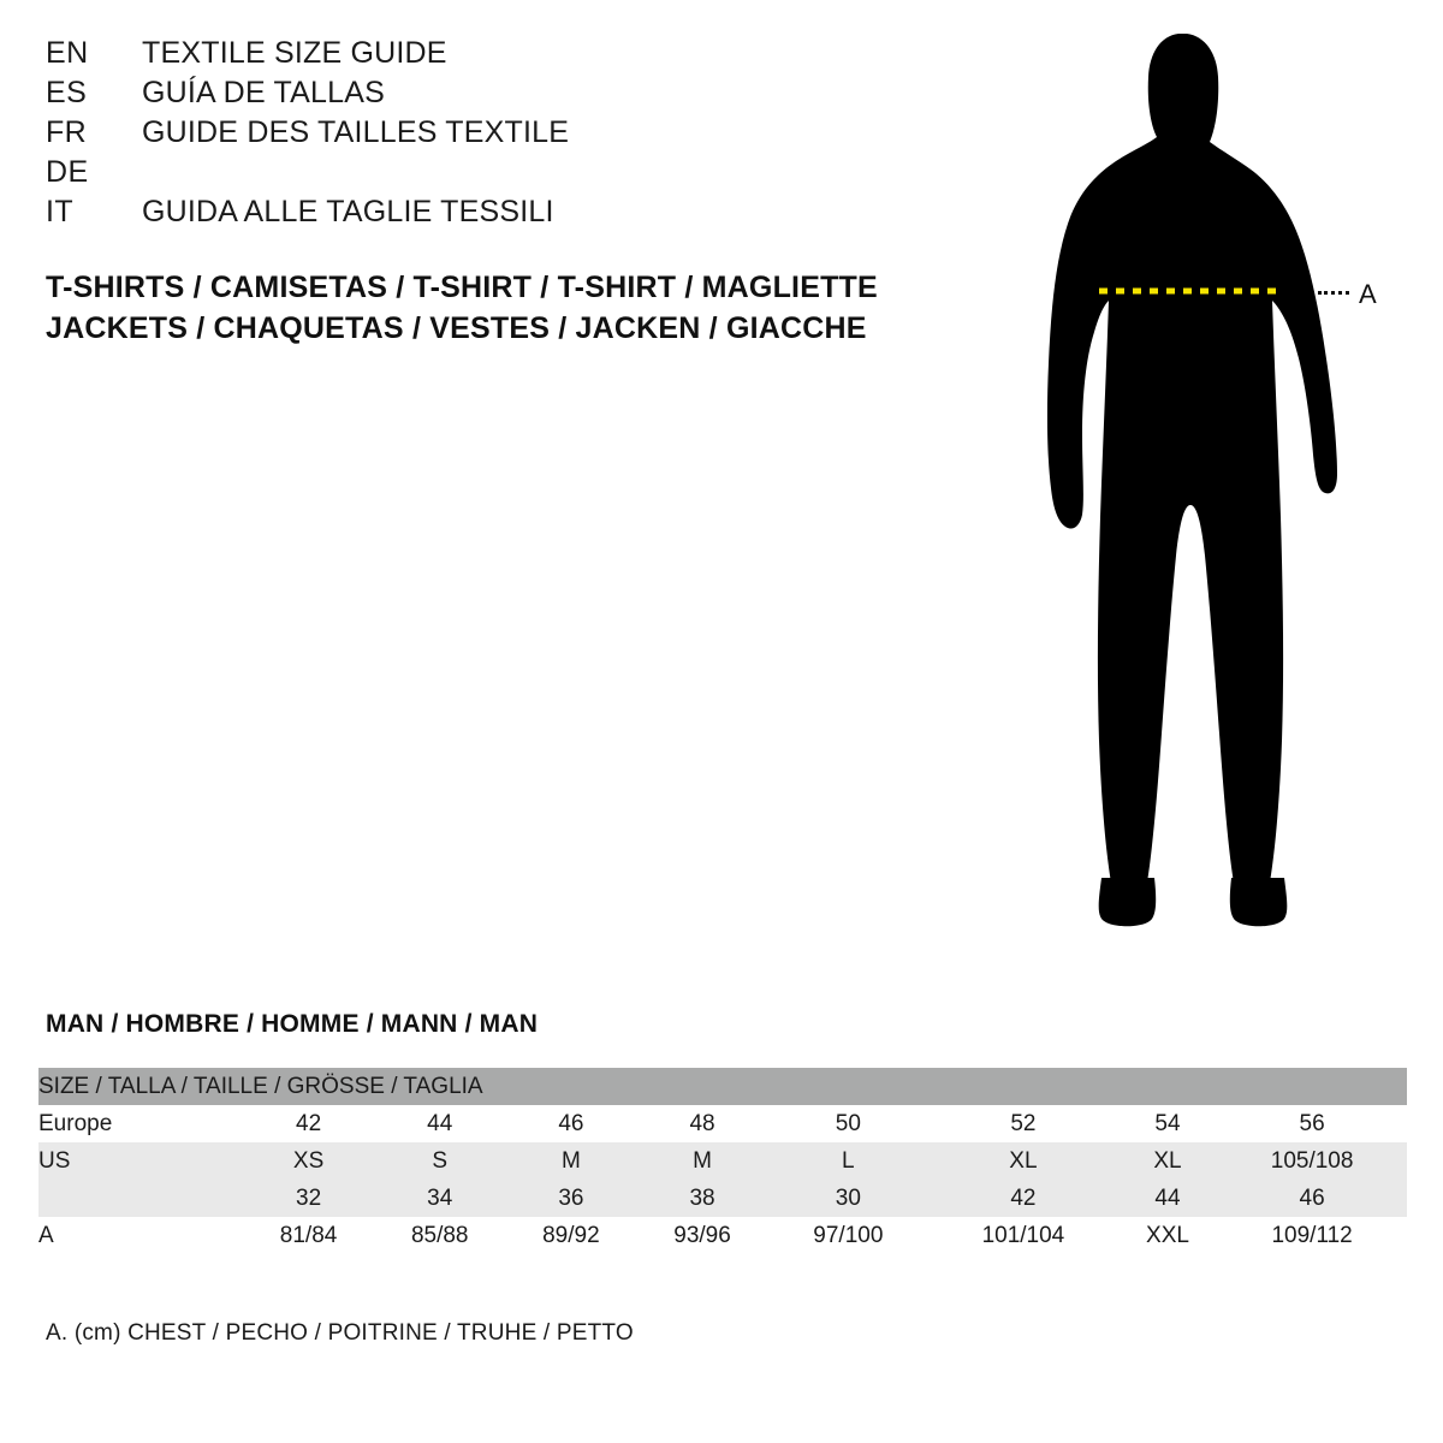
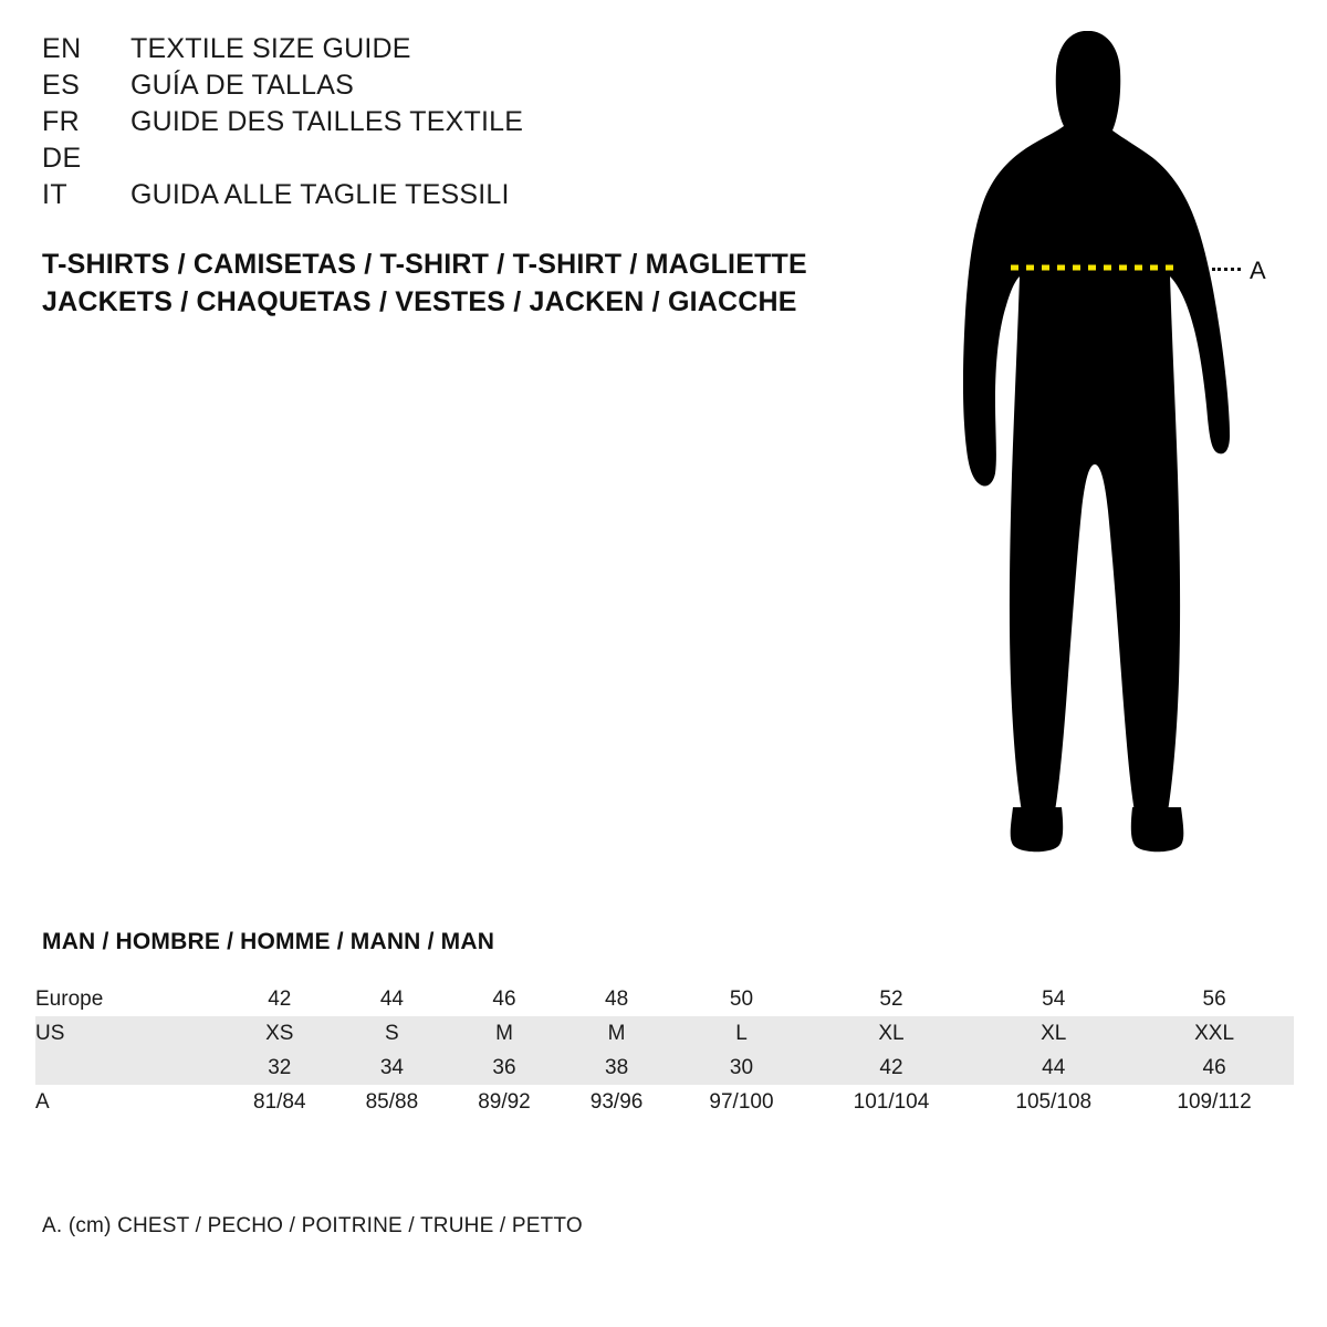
  EN
  TEXTILE SIZE GUIDE
  ES
  GUÍA DE TALLAS
  FR
  GUIDE DES TAILLES TEXTILE
  DE
  IT
  GUIDA ALLE TAGLIE TESSILI
  T-SHIRTS / CAMISETAS / T-SHIRT / T-SHIRT / MAGLIETTE
  JACKETS / CHAQUETAS / VESTES / JACKEN / GIACCHE
  A
  MAN / HOMBRE / HOMME / MANN / MAN
- SIZE / TALLA / TAILLE / GRÖSSE / TAGLIA
  Europe	42	44	46	48	50	52	54	56
- US	XS	S	M	M	L	XL	XL	105/108
+ US	XS	S	M	M	L	XL	XL	XXL
  	32	34	36	38	30	42	44	46
- A	81/84	85/88	89/92	93/96	97/100	101/104	XXL	109/112
+ A	81/84	85/88	89/92	93/96	97/100	101/104	105/108	109/112
  A. (cm) CHEST / PECHO / POITRINE / TRUHE / PETTO
